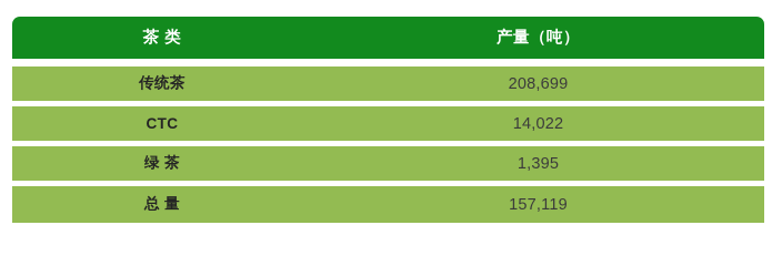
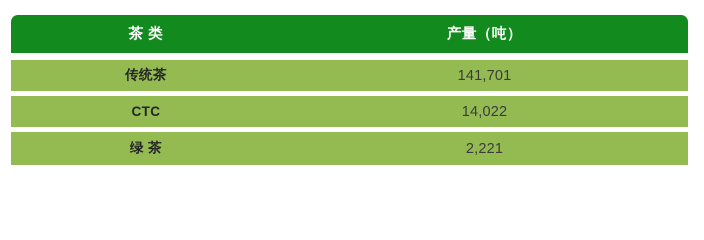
  茶 类
  产量（吨）
  传统茶
- 208,699
+ 141,701
  CTC
  14,022
  绿 茶
- 1,395
+ 2,221
- 总 量
- 157,119
